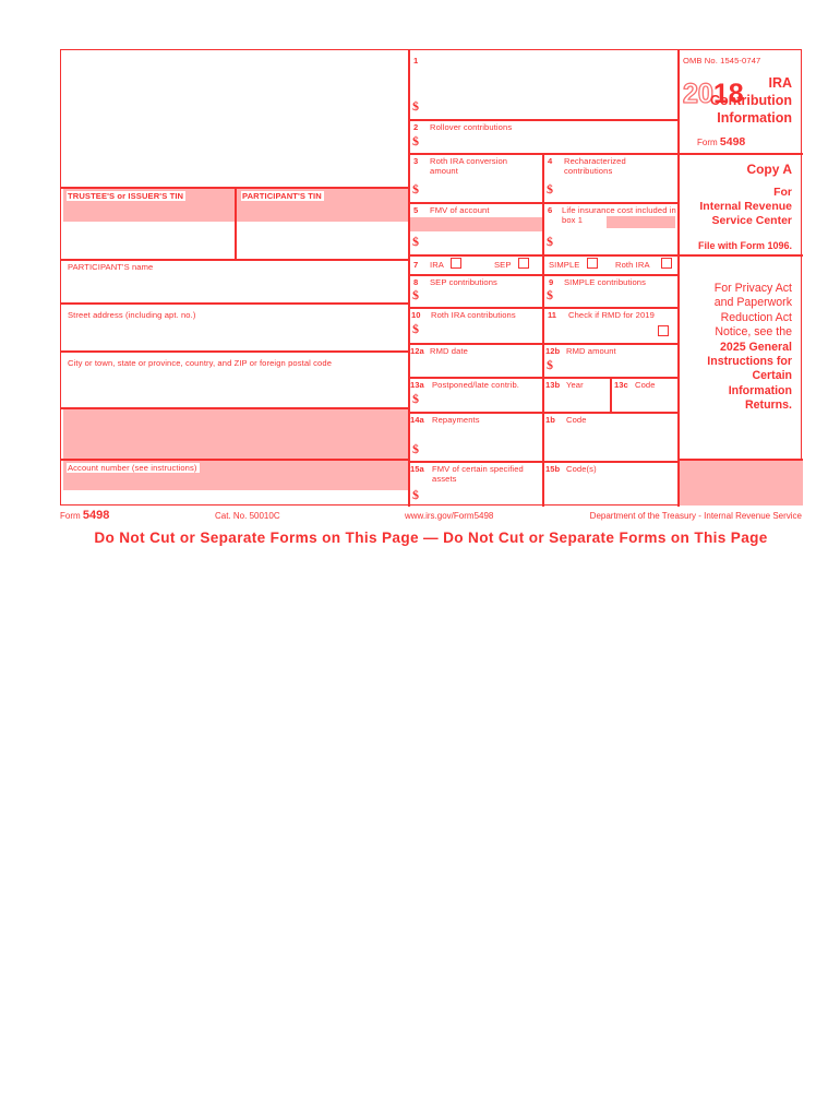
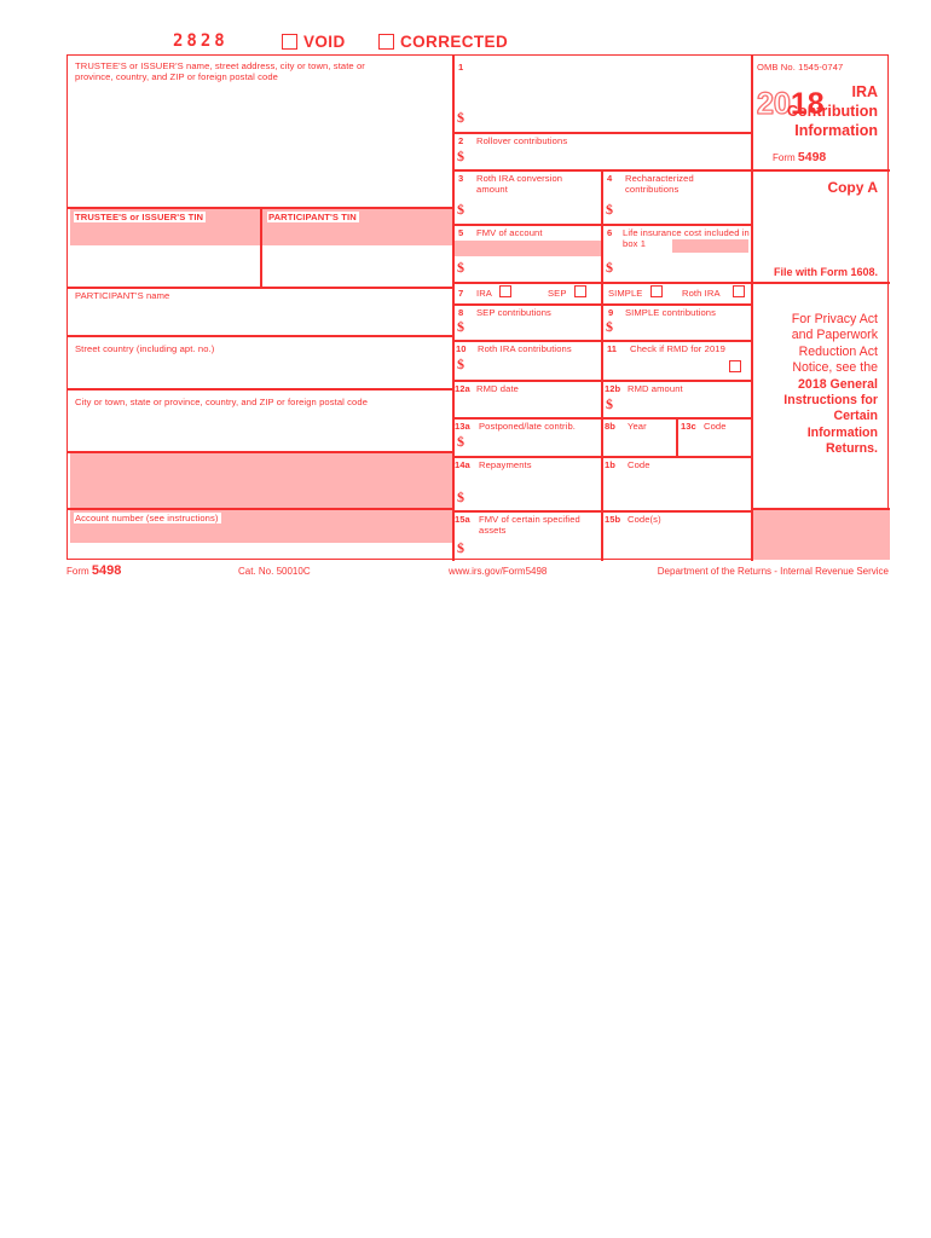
+ 2828
+ VOID
+ CORRECTED
+ TRUSTEE'S or ISSUER'S name, street address, city or town, state or
+ province, country, and ZIP or foreign postal code
  TRUSTEE'S or ISSUER'S TIN
  PARTICIPANT'S TIN
  PARTICIPANT'S name
- Street address (including apt. no.)
+ Street country (including apt. no.)
  City or town, state or province, country, and ZIP or foreign postal code
  Account number (see instructions)
  1
  $
  2
  Rollover contributions
  $
  3
  Roth IRA conversion
  amount
  $
  4
  Recharacterized
  contributions
  $
  5
  FMV of account
  $
  6
  Life insurance cost included in
  box 1
  $
  7
  IRA
  SEP
  SIMPLE
  Roth IRA
  8
  SEP contributions
  $
  9
  SIMPLE contributions
  $
  10
  Roth IRA contributions
  $
  11
  Check if RMD for 2019
  12a
  RMD date
  12b
  RMD amount
  $
  13a
  Postponed/late contrib.
  $
- 13b
+ 8b
  Year
  13c
  Code
  14a
  Repayments
  $
  1b
  Code
  15a
  FMV of certain specified
  assets
  $
  15b
  Code(s)
  OMB No. 1545-0747
  2018
  Form 5498
  IRA
  Contribution
  Information
  Copy A
- For
- Internal Revenue
- Service Center
- File with Form 1096.
+ File with Form 1608.
  For Privacy Act
  and Paperwork
  Reduction Act
  Notice, see the
- 2025 General
+ 2018 General
  Instructions for
  Certain
  Information
  Returns.
  Form 5498
  Cat. No. 50010C
  www.irs.gov/Form5498
- Department of the Treasury - Internal Revenue Service
+ Department of the Returns - Internal Revenue Service
- Do Not Cut or Separate Forms on This Page — Do Not Cut or Separate Forms on This Page
